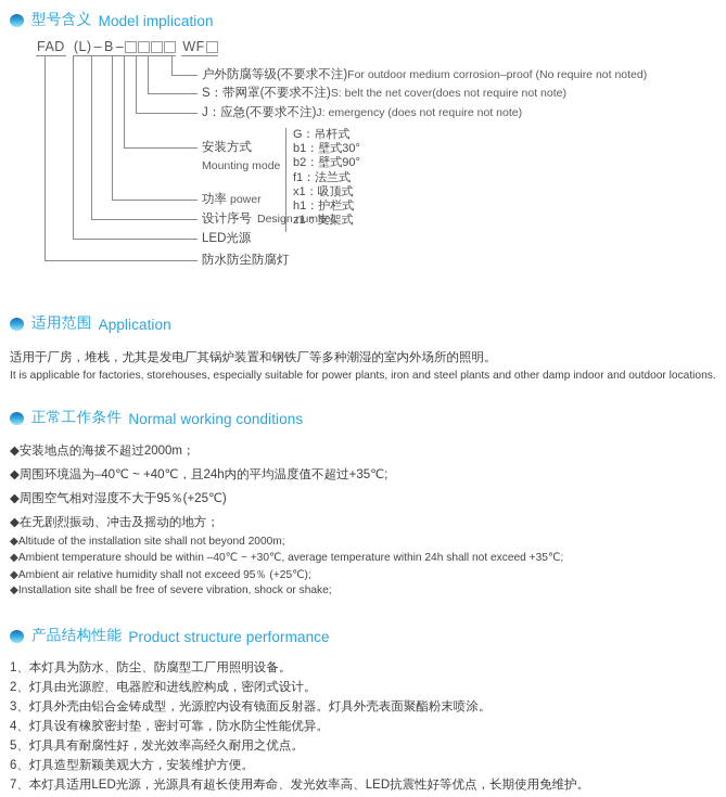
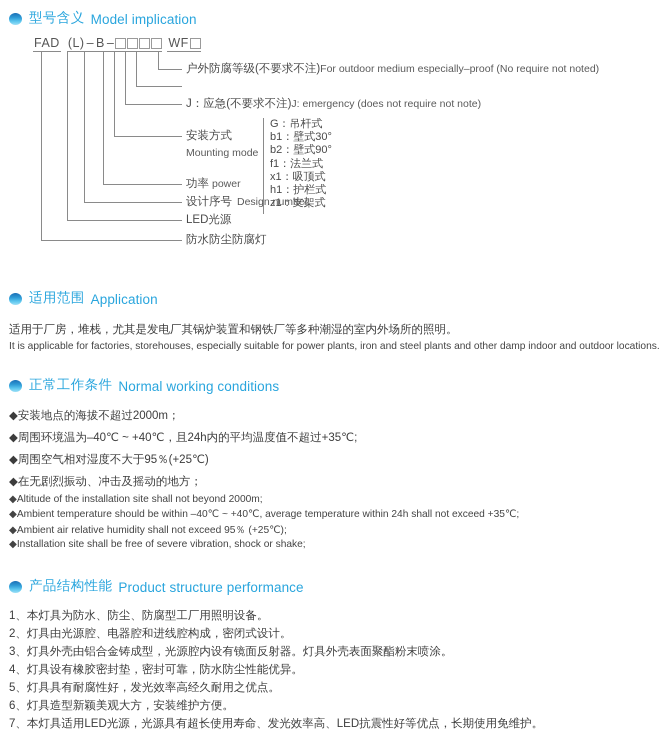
  型号含义
  Model implication
  FAD
  (L)
  –
  B
  –
  WF
- 户外防腐等级(不要求不注)For outdoor medium corrosion–proof (No require not noted)
+ 户外防腐等级(不要求不注)For outdoor medium especially–proof (No require not noted)
- S：带网罩(不要求不注)S: belt the net cover(does not require not note)
  J：应急(不要求不注)J: emergency (does not require not note)
  安装方式
  Mounting mode
  功率 power
  设计序号 Design number
  LED光源
  防水防尘防腐灯
  G：吊杆式
  b1：壁式30°
  b2：壁式90°
  f1：法兰式
  x1：吸顶式
  h1：护栏式
  z1：支架式
  适用范围
  Application
  适用于厂房，堆栈，尤其是发电厂其锅炉装置和钢铁厂等多种潮湿的室内外场所的照明。
  It is applicable for factories, storehouses, especially suitable for power plants, iron and steel plants and other damp indoor and outdoor locations.
  正常工作条件
  Normal working conditions
  ◆安装地点的海拔不超过2000m；
  ◆周围环境温为–40℃ ~ +40℃，且24h内的平均温度值不超过+35℃;
  ◆周围空气相对湿度不大于95％(+25℃)
  ◆在无剧烈振动、冲击及摇动的地方；
  ◆Altitude of the installation site shall not beyond 2000m;
- ◆Ambient temperature should be within –40℃ ~ +30℃, average temperature within 24h shall not exceed +35℃;
+ ◆Ambient temperature should be within –40℃ ~ +40℃, average temperature within 24h shall not exceed +35℃;
  ◆Ambient air relative humidity shall not exceed 95％ (+25℃);
  ◆Installation site shall be free of severe vibration, shock or shake;
  产品结构性能
  Product structure performance
  1、本灯具为防水、防尘、防腐型工厂用照明设备。
  2、灯具由光源腔、电器腔和进线腔构成，密闭式设计。
  3、灯具外壳由铝合金铸成型，光源腔内设有镜面反射器。灯具外壳表面聚酯粉末喷涂。
  4、灯具设有橡胶密封垫，密封可靠，防水防尘性能优异。
  5、灯具具有耐腐性好，发光效率高经久耐用之优点。
  6、灯具造型新颖美观大方，安装维护方便。
  7、本灯具适用LED光源，光源具有超长使用寿命、发光效率高、LED抗震性好等优点，长期使用免维护。
